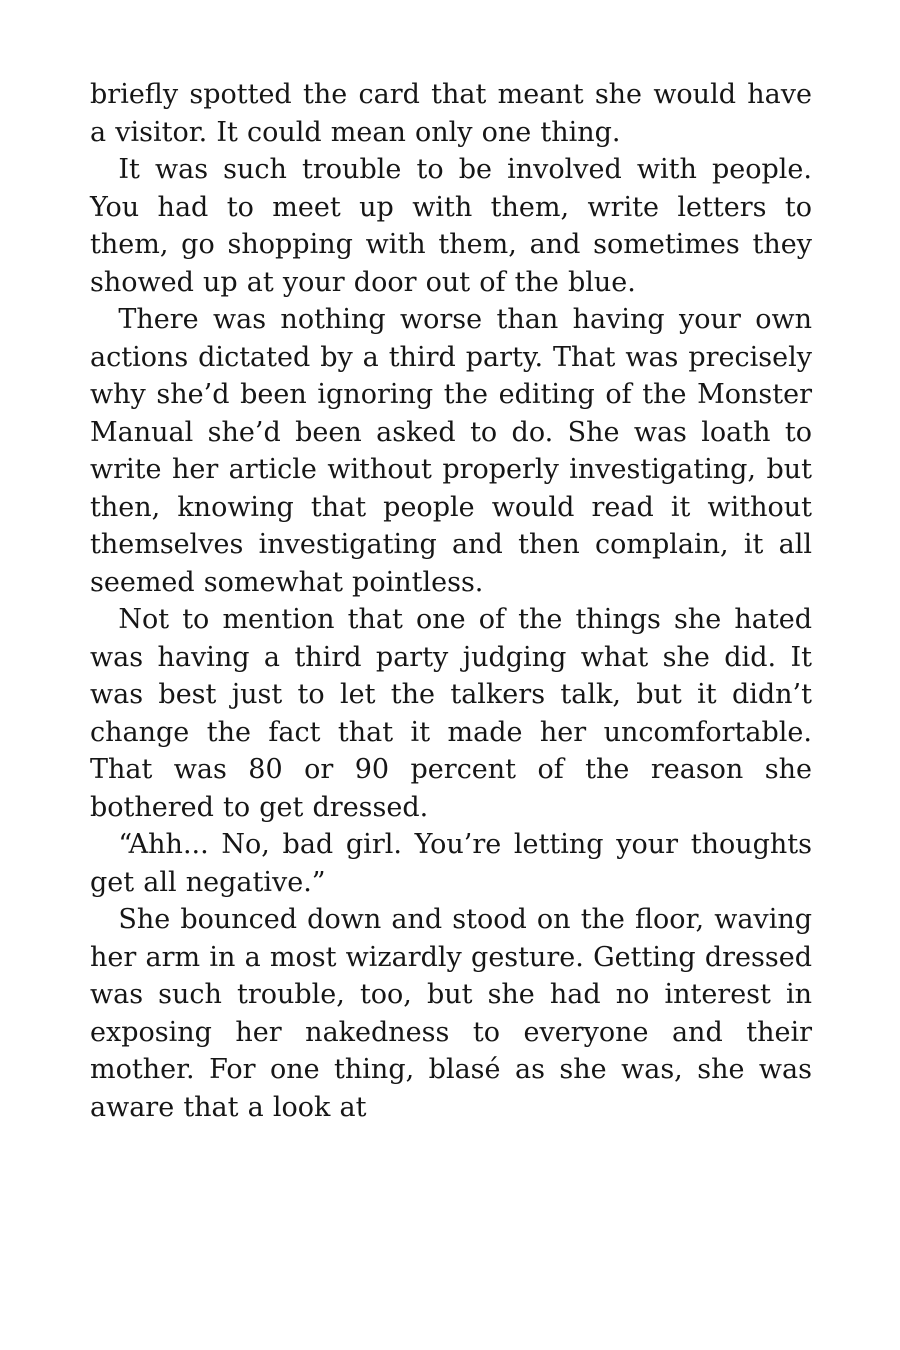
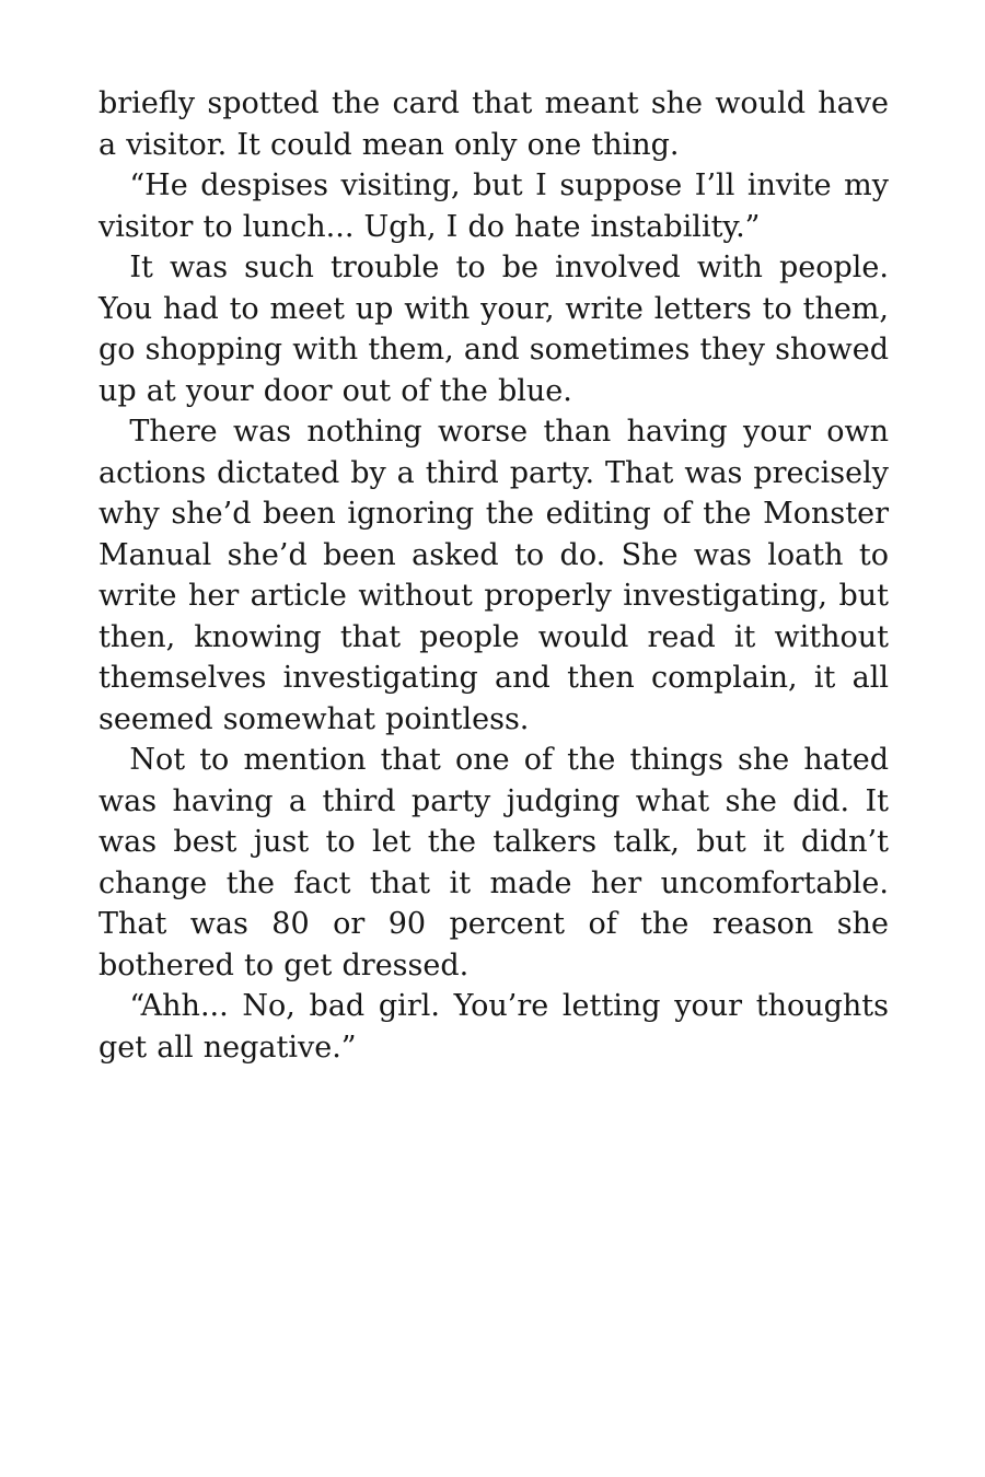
  briefly spotted the card that meant she would have a visitor. It could mean only one thing.
+ “He despises visiting, but I suppose I’ll invite my visitor to lunch... Ugh, I do hate instability.”
- It was such trouble to be involved with people. You had to meet up with them, write letters to them, go shopping with them, and sometimes they showed up at your door out of the blue.
+ It was such trouble to be involved with people. You had to meet up with your, write letters to them, go shopping with them, and sometimes they showed up at your door out of the blue.
  There was nothing worse than having your own actions dictated by a third party. That was precisely why she’d been ignoring the editing of the Monster Manual she’d been asked to do. She was loath to write her article without properly investigating, but then, knowing that people would read it without themselves investigating and then complain, it all seemed somewhat pointless.
  Not to mention that one of the things she hated was having a third party judging what she did. It was best just to let the talkers talk, but it didn’t change the fact that it made her uncomfortable. That was 80 or 90 percent of the reason she bothered to get dressed.
  “Ahh... No, bad girl. You’re letting your thoughts get all negative.”
- She bounced down and stood on the floor, waving her arm in a most wizardly gesture. Getting dressed was such trouble, too, but she had no interest in exposing her nakedness to everyone and their mother. For one thing, blasé as she was, she was aware that a look at
